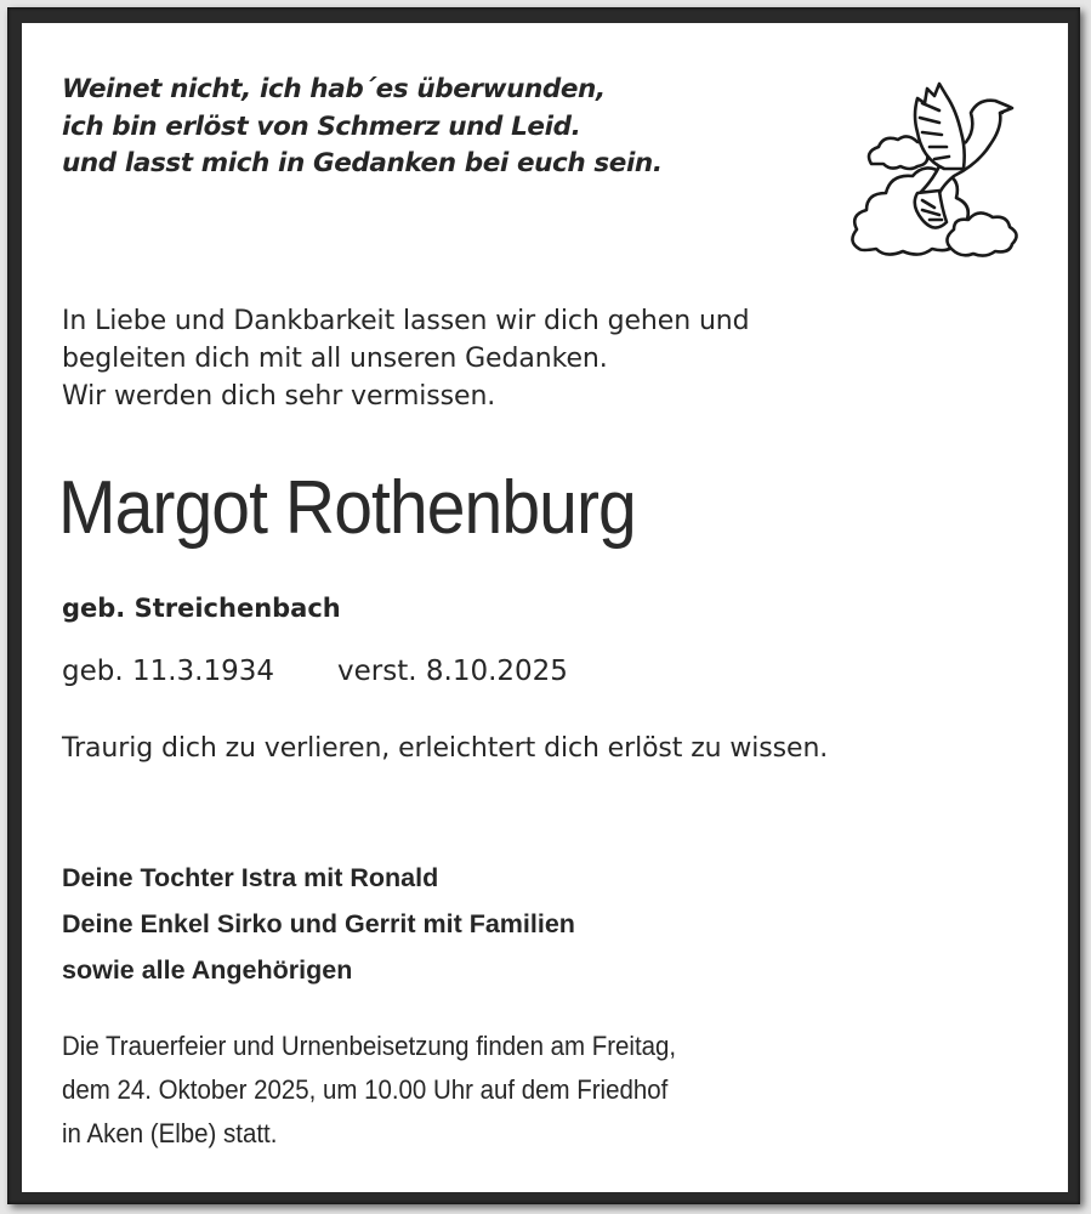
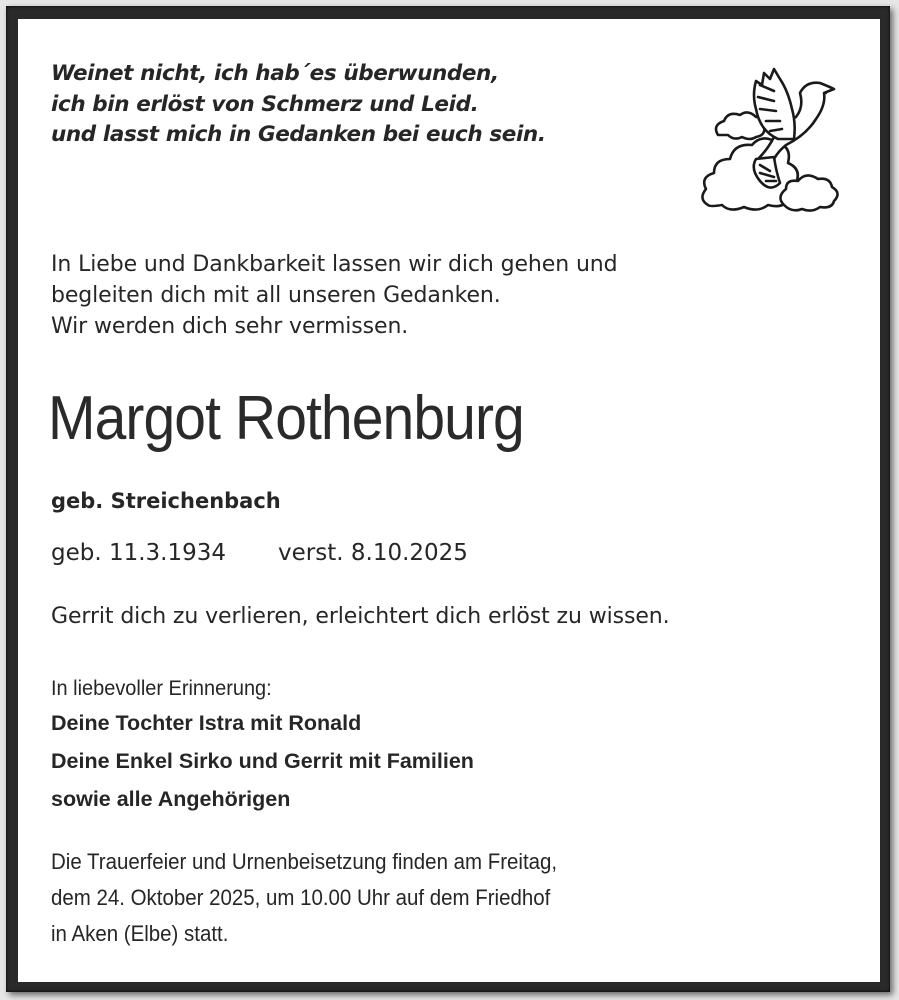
  Weinet nicht, ich hab´es überwunden,
  ich bin erlöst von Schmerz und Leid.
  und lasst mich in Gedanken bei euch sein.
  In Liebe und Dankbarkeit lassen wir dich gehen und
  begleiten dich mit all unseren Gedanken.
  Wir werden dich sehr vermissen.
  Margot Rothenburg
  geb. Streichenbach
  geb. 11.3.1934 verst. 8.10.2025
- Traurig dich zu verlieren, erleichtert dich erlöst zu wissen.
+ Gerrit dich zu verlieren, erleichtert dich erlöst zu wissen.
+ In liebevoller Erinnerung:
  Deine Tochter Istra mit Ronald
  Deine Enkel Sirko und Gerrit mit Familien
  sowie alle Angehörigen
  Die Trauerfeier und Urnenbeisetzung finden am Freitag,
  dem 24. Oktober 2025, um 10.00 Uhr auf dem Friedhof
  in Aken (Elbe) statt.
